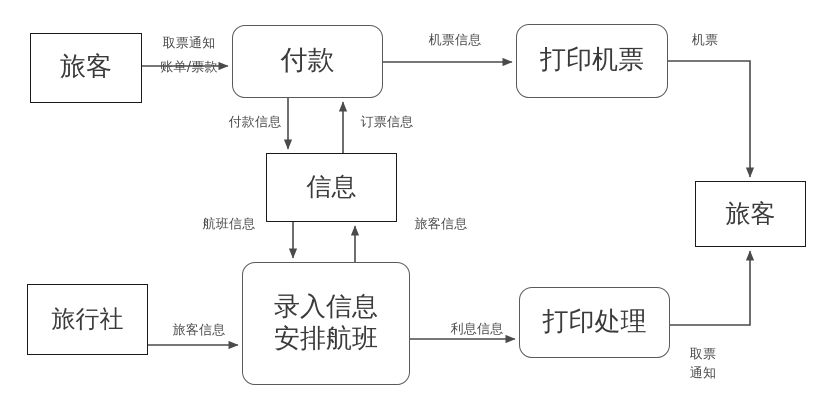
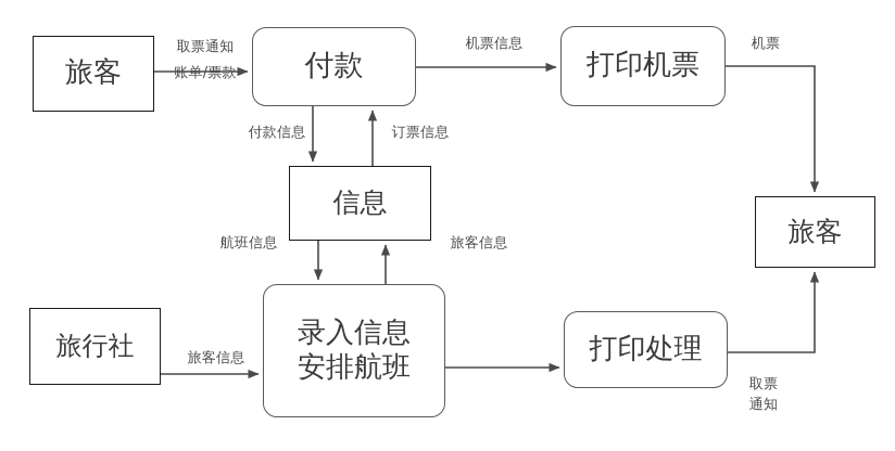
  旅客
  付款
  打印机票
  信息
  旅客
  旅行社
  录入信息
  安排航班
  打印处理
  取票通知
  账单/票款
  机票信息
  机票
  付款信息
  订票信息
  航班信息
  旅客信息
  旅客信息
- 利息信息
  取票
  通知
